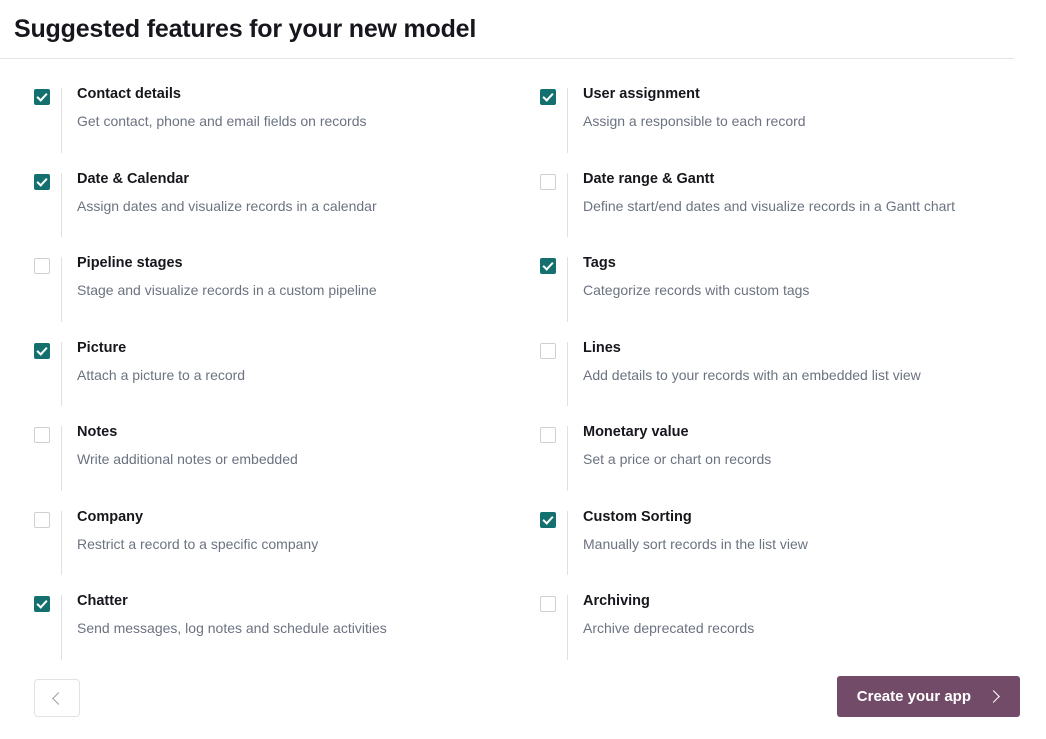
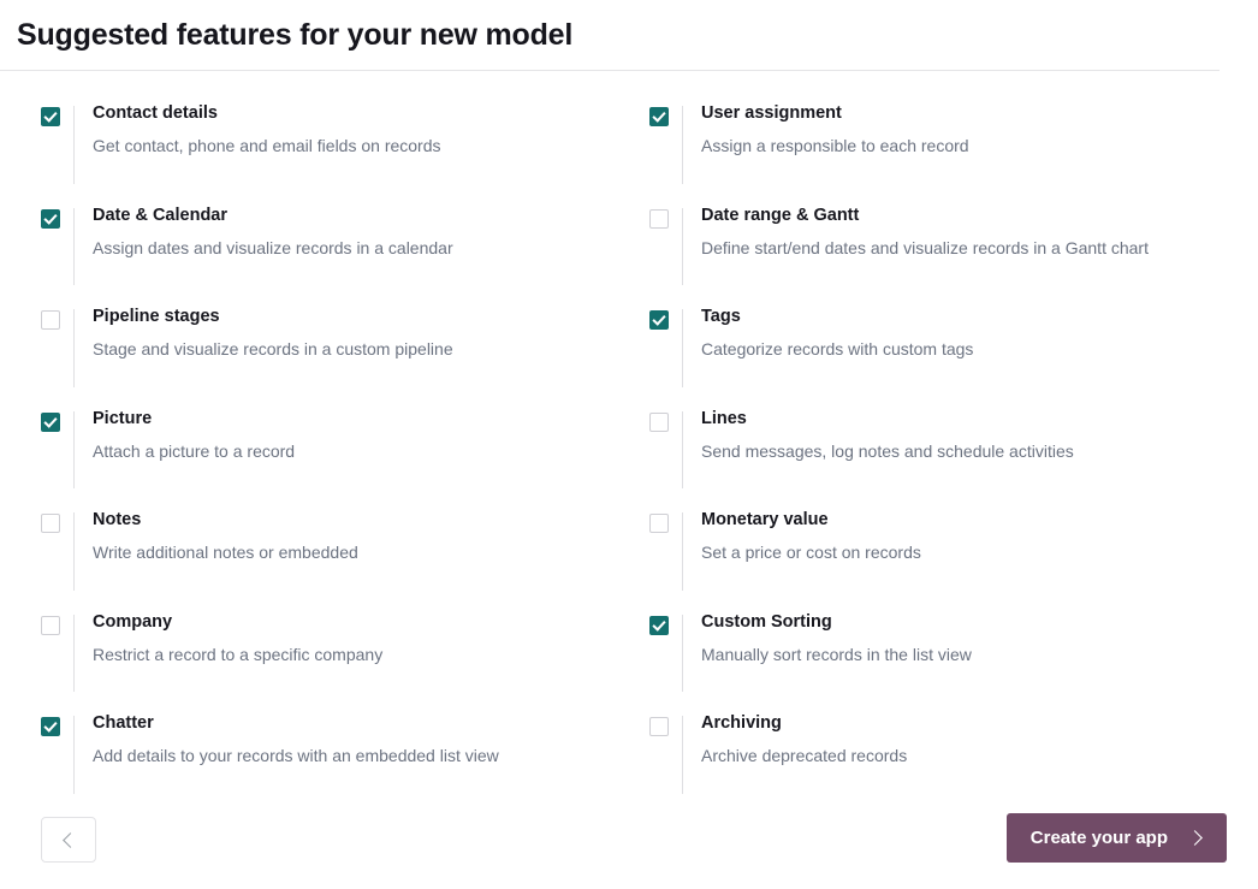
  Suggested features for your new model
  Contact details
  Get contact, phone and email fields on records
  User assignment
  Assign a responsible to each record
  Date & Calendar
  Assign dates and visualize records in a calendar
  Date range & Gantt
  Define start/end dates and visualize records in a Gantt chart
  Pipeline stages
  Stage and visualize records in a custom pipeline
  Tags
  Categorize records with custom tags
  Picture
  Attach a picture to a record
  Lines
- Add details to your records with an embedded list view
+ Send messages, log notes and schedule activities
  Notes
  Write additional notes or embedded
  Monetary value
- Set a price or chart on records
+ Set a price or cost on records
  Company
  Restrict a record to a specific company
  Custom Sorting
  Manually sort records in the list view
  Chatter
- Send messages, log notes and schedule activities
+ Add details to your records with an embedded list view
  Archiving
  Archive deprecated records
  Create your app
